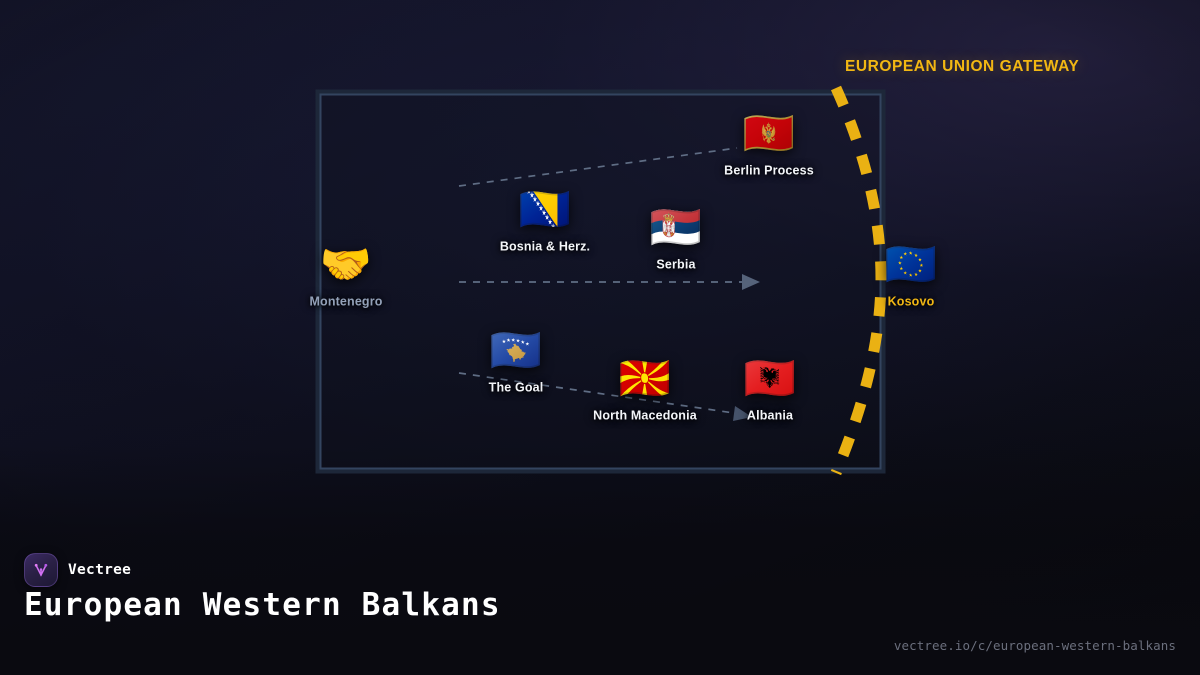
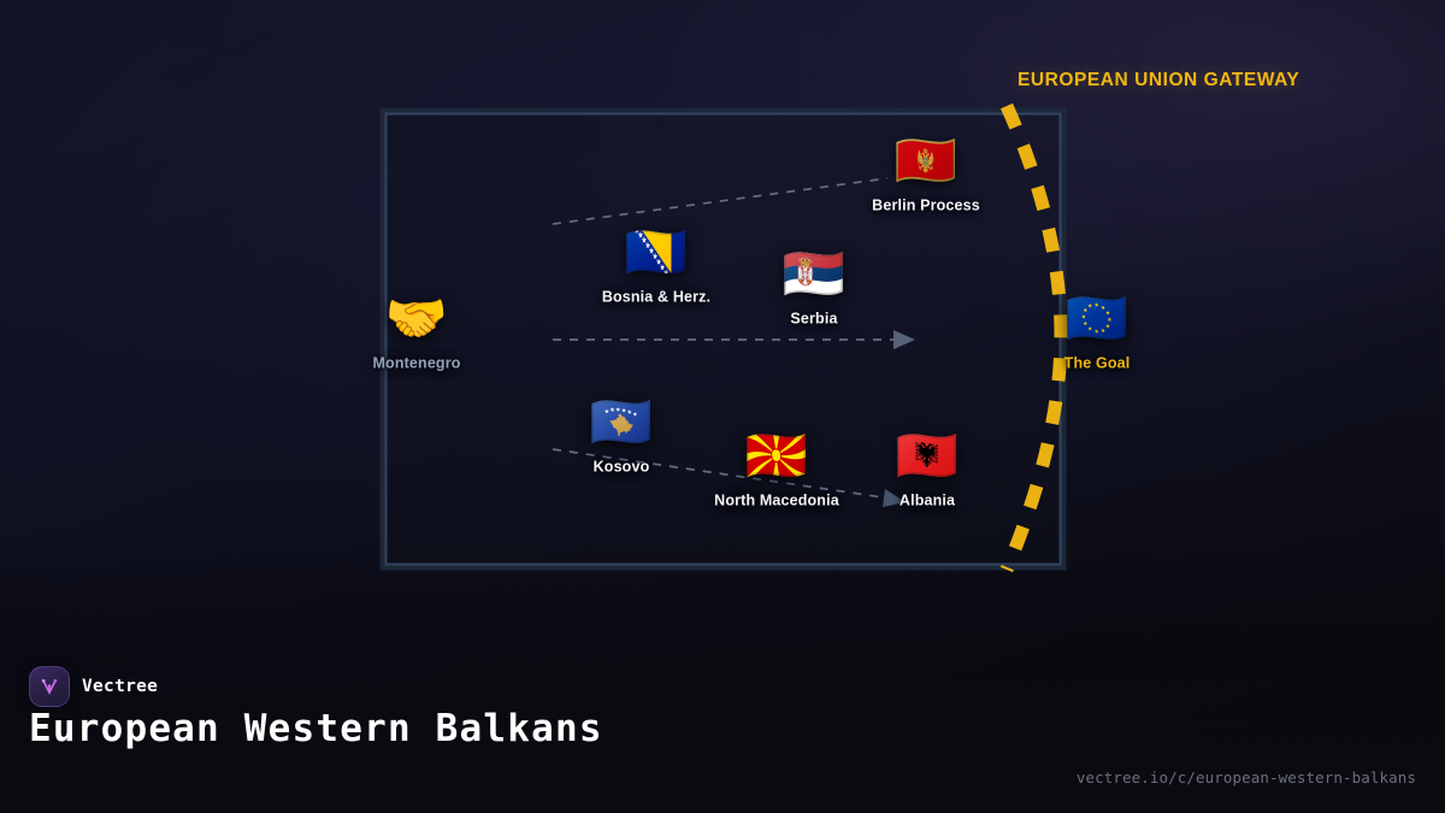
  EUROPEAN UNION GATEWAY
  🤝
  Montenegro
  🇲🇪
  Berlin Process
  🇧🇦
  Bosnia & Herz.
  🇷🇸
  Serbia
  🇽🇰
- The Goal
+ Kosovo
  🇲🇰
  North Macedonia
  🇦🇱
  Albania
  🇪🇺
- Kosovo
+ The Goal
  Vectree
  European Western Balkans
  vectree.io/c/european-western-balkans
